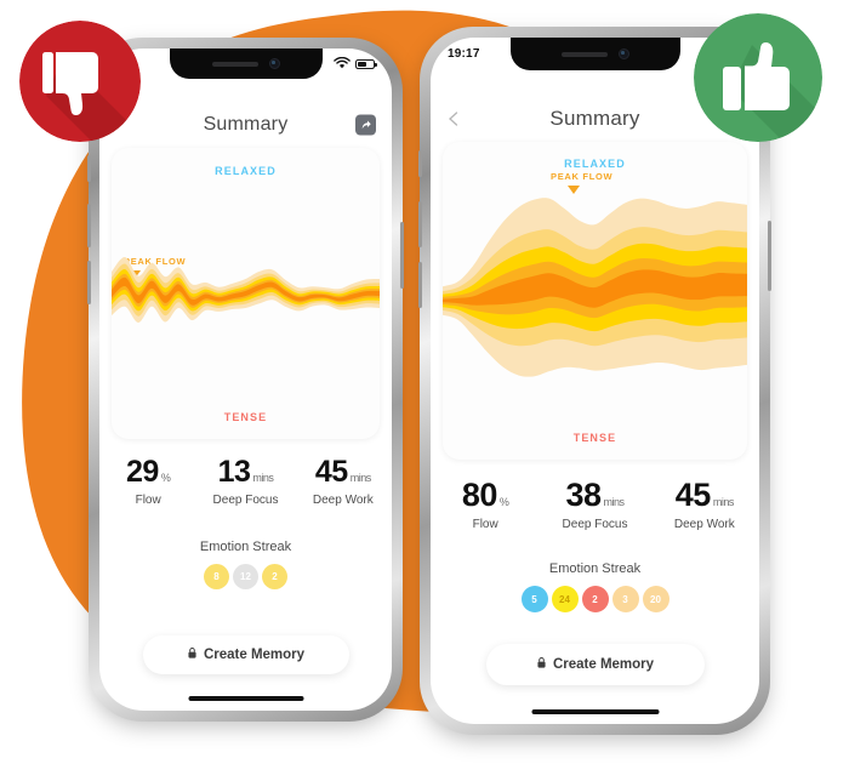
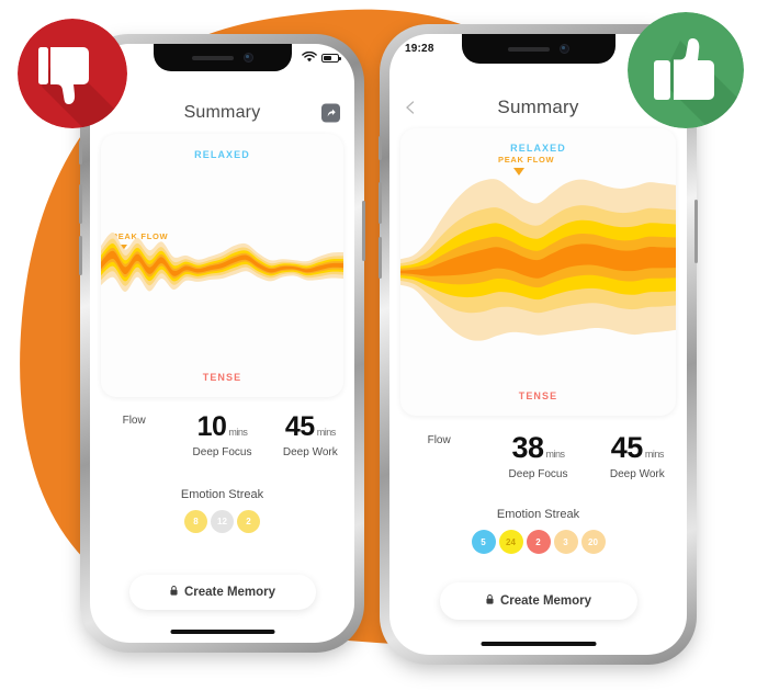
  Summary
  RELAXED
  EAK FLOW
  TENSE
- 29 %
  Flow
- 13 mins
+ 10 mins
  Deep Focus
  45 mins
  Deep Work
  Emotion Streak
  8
  12
  2
  Create Memory
- 19:17
+ 19:28
  Summary
  RELAXED
  PEAK FLOW
  TENSE
- 80 %
  Flow
  38 mins
  Deep Focus
  45 mins
  Deep Work
  Emotion Streak
  5
  24
  2
  3
  20
  Create Memory
